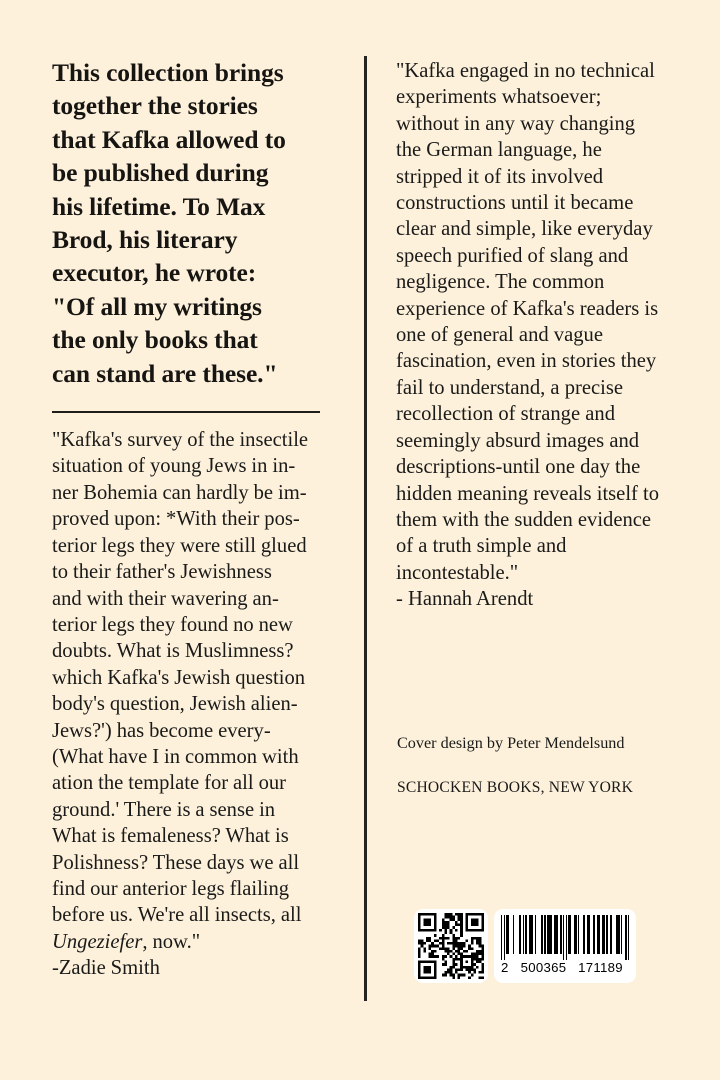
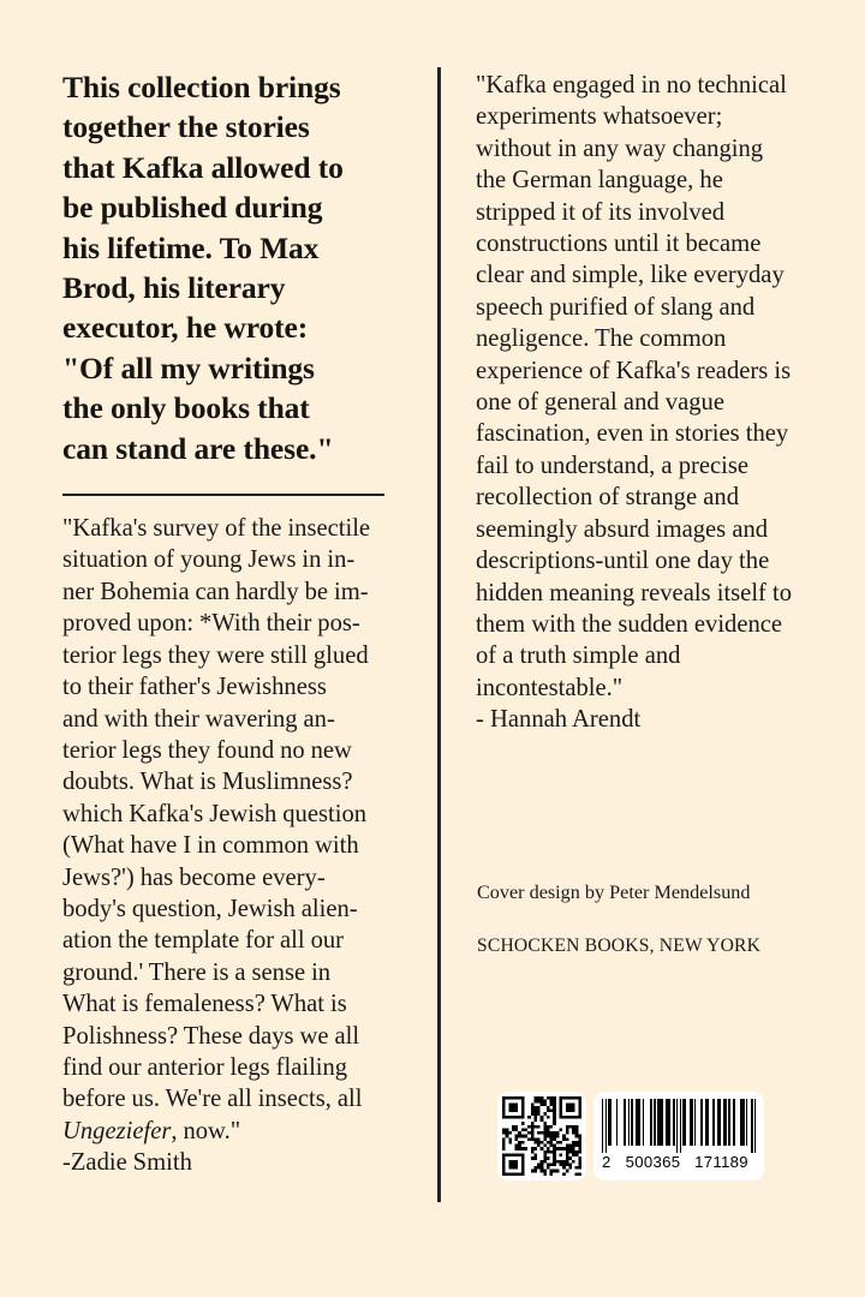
  This collection brings
  together the stories
  that Kafka allowed to
  be published during
  his lifetime. To Max
  Brod, his literary
  executor, he wrote:
  "Of all my writings
  the only books that
  can stand are these."
  "Kafka's survey of the insectile
  situation of young Jews in in-
  ner Bohemia can hardly be im-
  proved upon: *With their pos-
  terior legs they were still glued
  to their father's Jewishness
  and with their wavering an-
  terior legs they found no new
  doubts. What is Muslimness?
  which Kafka's Jewish question
- body's question, Jewish alien-
+ (What have I in common with
  Jews?') has become every-
- (What have I in common with
+ body's question, Jewish alien-
  ation the template for all our
  ground.' There is a sense in
  What is femaleness? What is
  Polishness? These days we all
  find our anterior legs flailing
  before us. We're all insects, all
  Ungeziefer, now."
  -Zadie Smith
  "Kafka engaged in no technical
  experiments whatsoever;
  without in any way changing
  the German language, he
  stripped it of its involved
  constructions until it became
  clear and simple, like everyday
  speech purified of slang and
  negligence. The common
  experience of Kafka's readers is
  one of general and vague
  fascination, even in stories they
  fail to understand, a precise
  recollection of strange and
  seemingly absurd images and
  descriptions-until one day the
  hidden meaning reveals itself to
  them with the sudden evidence
  of a truth simple and
  incontestable."
  - Hannah Arendt
  Cover design by Peter Mendelsund
  SCHOCKEN BOOKS, NEW YORK
  2
  500365
  171189
